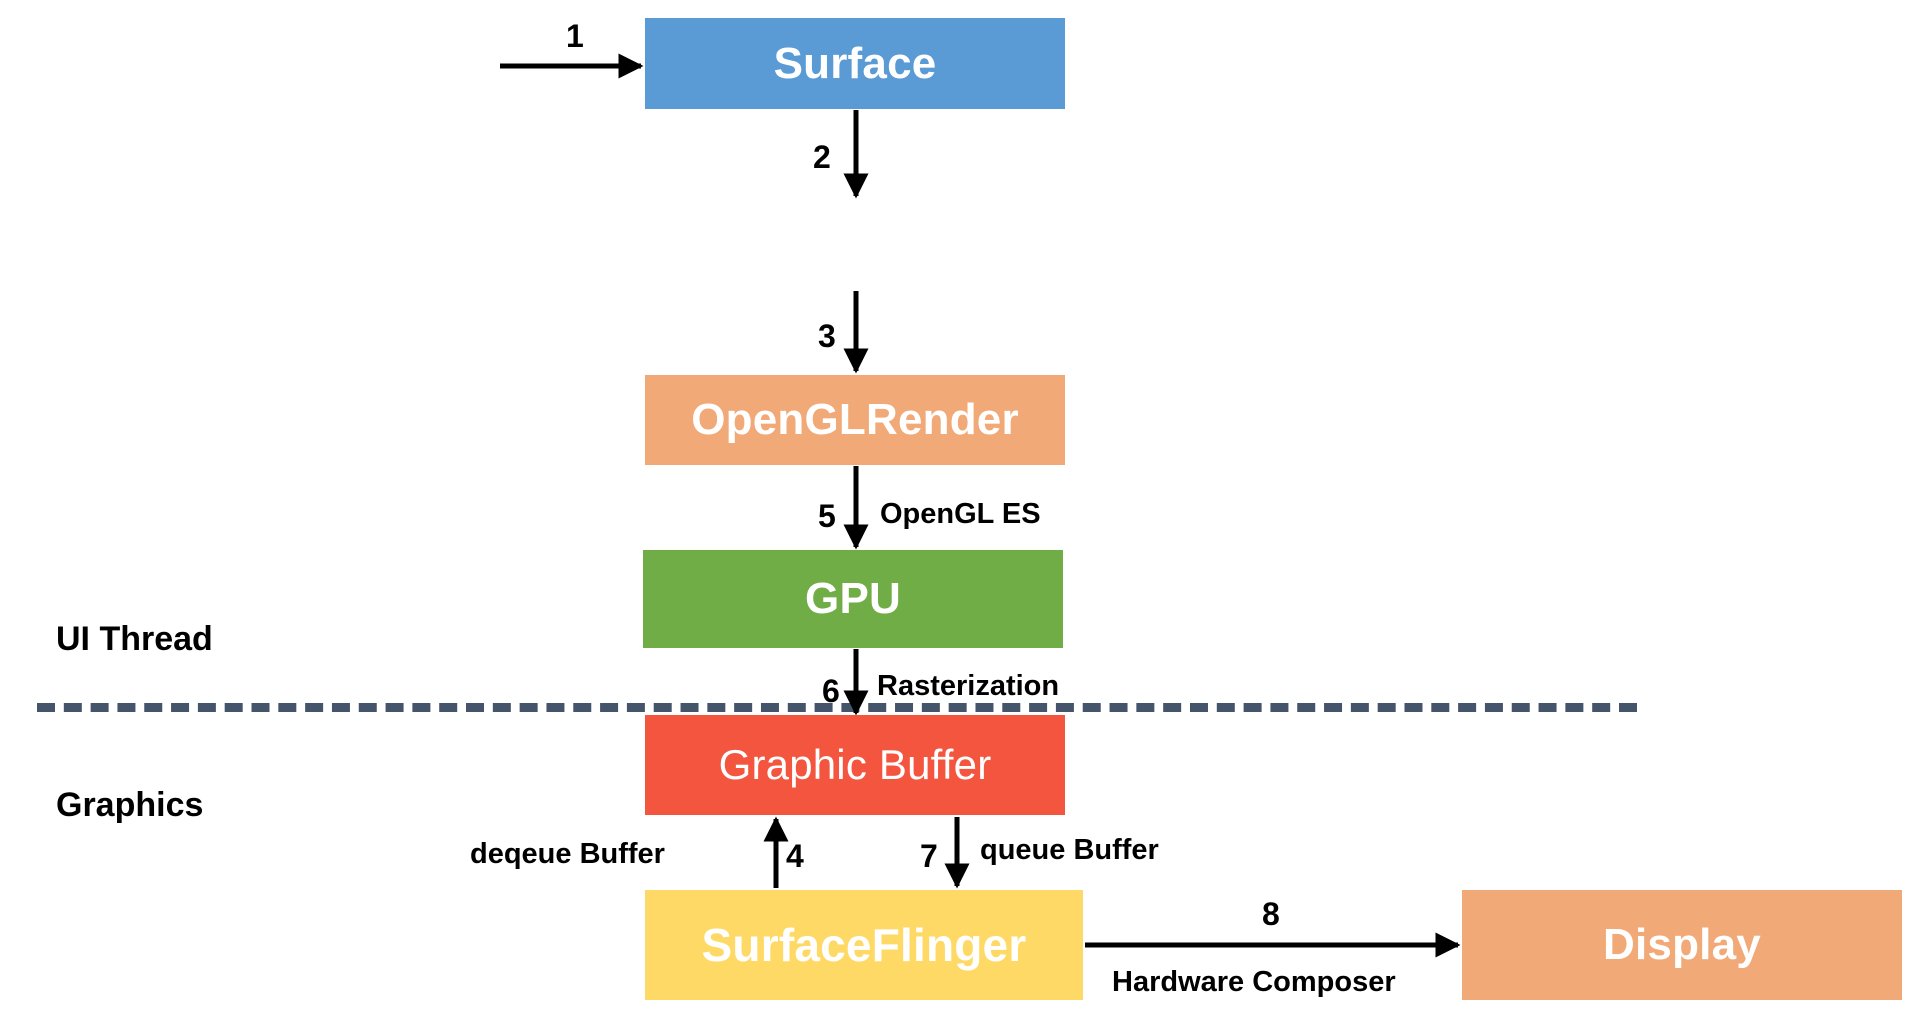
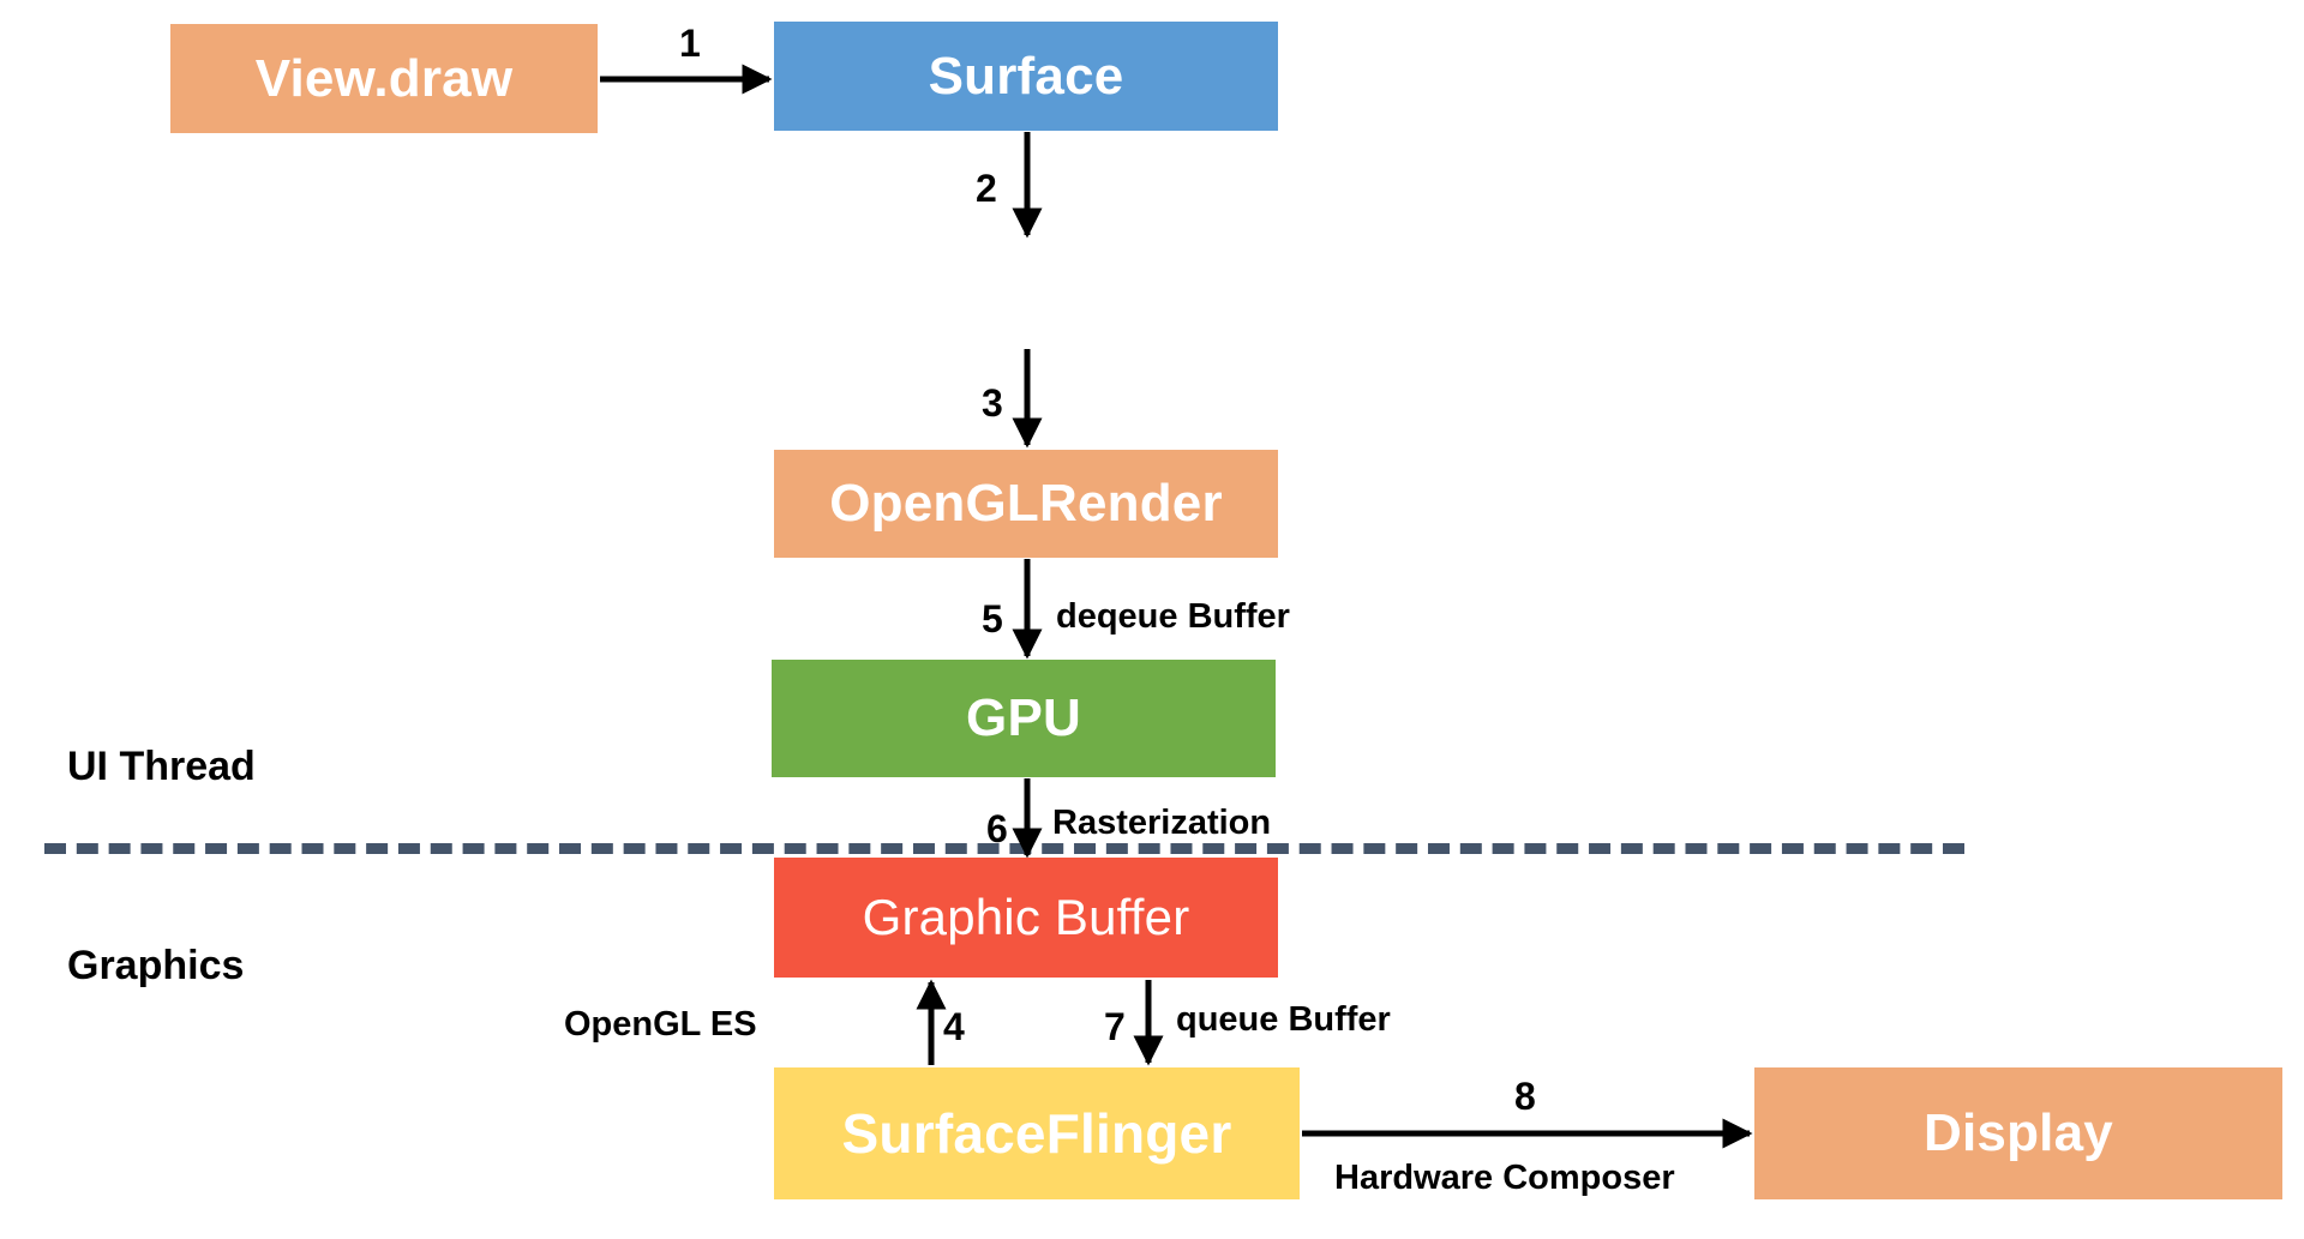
+ View.draw
  Surface
  OpenGLRender
  GPU
  Graphic Buffer
  SurfaceFlinger
  Display
  UI Thread
  Graphics
  1
  2
  3
  5
- OpenGL ES
+ deqeue Buffer
  6
  Rasterization
  4
- deqeue Buffer
+ OpenGL ES
  7
  queue Buffer
  8
  Hardware Composer
